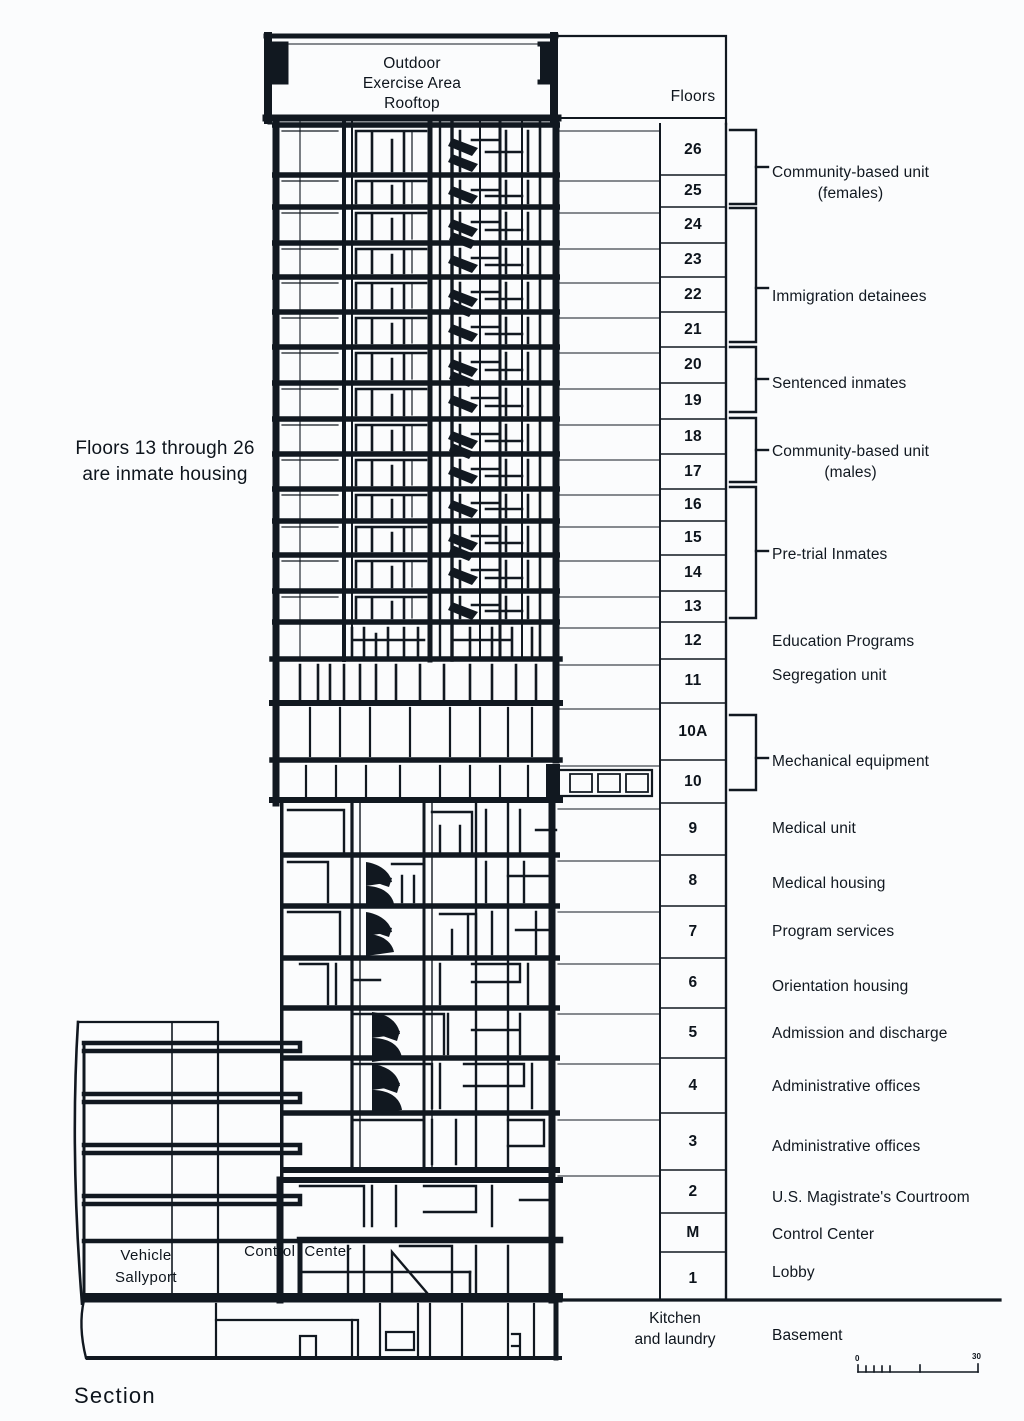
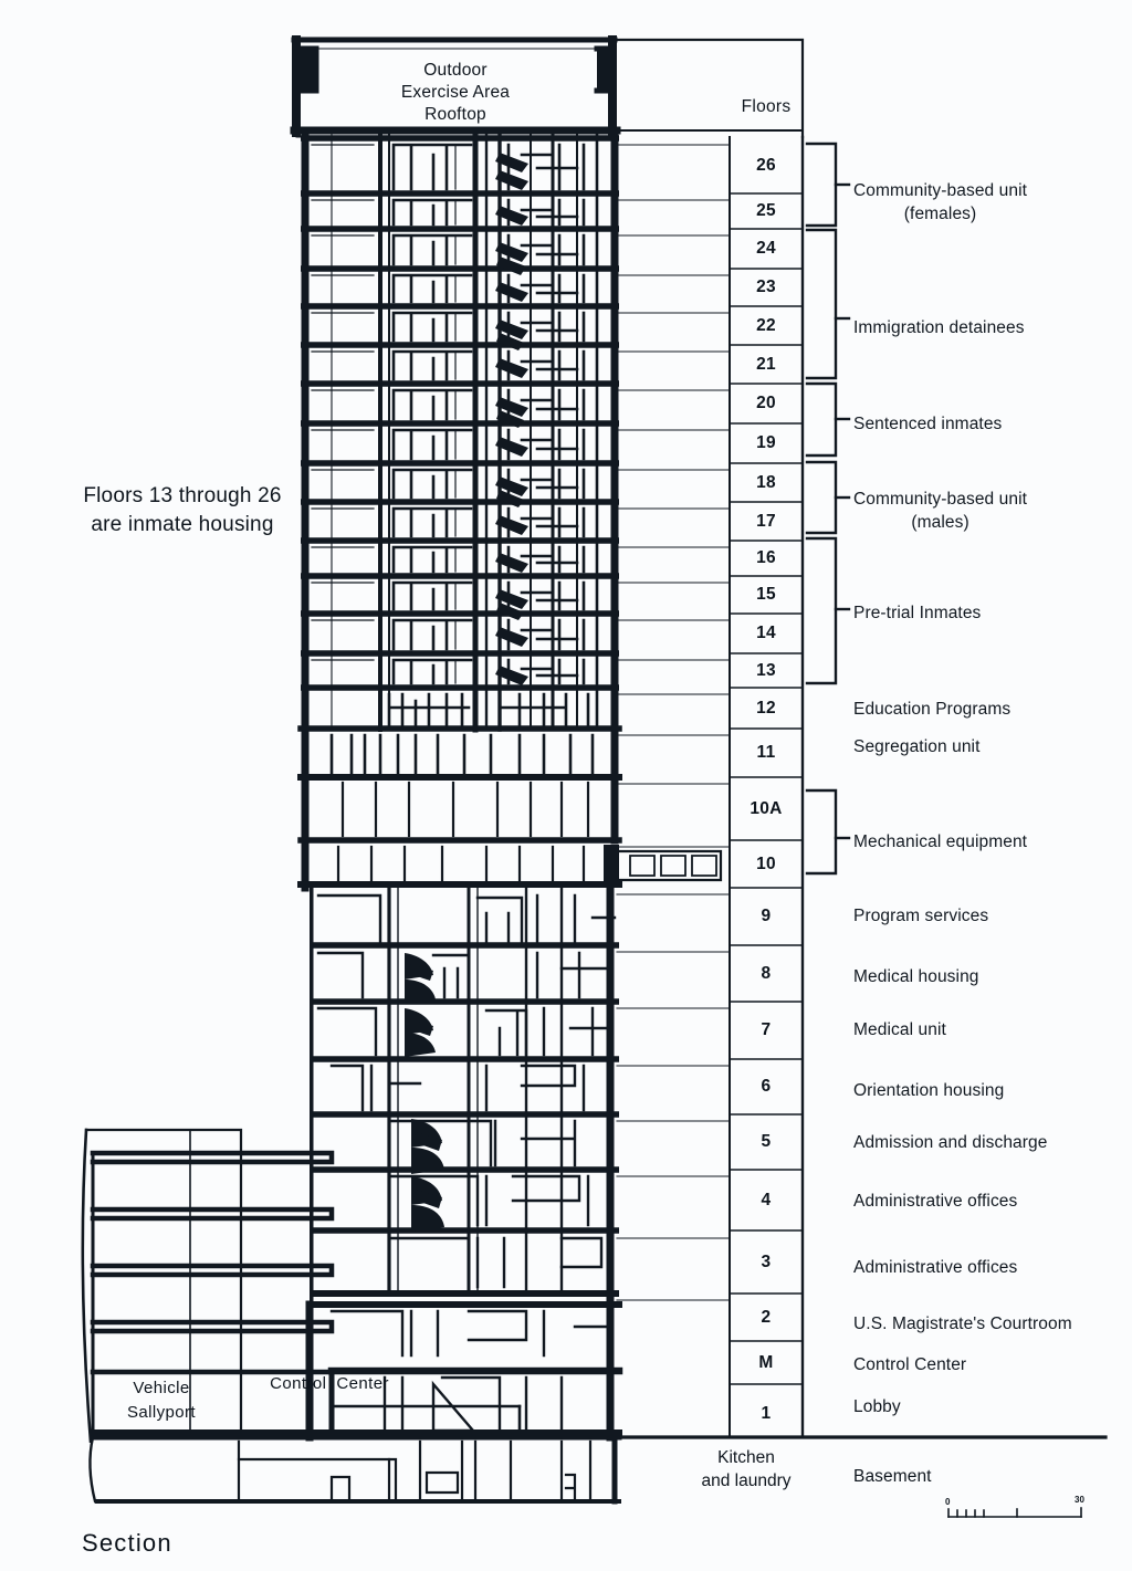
  Outdoor
  Exercise Area
  Rooftop
  Floors
  Floors 13 through 26
  are inmate housing
  Control Center
  Vehicle
  Sallyport
  Kitchen
  and laundry
  Basement
  Section
  0
  30
  26
  25
  24
  23
  22
  21
  20
  19
  18
  17
  16
  15
  14
  13
  12
  11
  10A
  10
  9
  8
  7
  6
  5
  4
  3
  2
  M
  1
  Community-based unit
  (females)
  Immigration detainees
  Sentenced inmates
  Community-based unit
  (males)
  Pre-trial Inmates
  Education Programs
  Segregation unit
  Mechanical equipment
- Medical unit
+ Program services
  Medical housing
- Program services
+ Medical unit
  Orientation housing
  Admission and discharge
  Administrative offices
  Administrative offices
  U.S. Magistrate's Courtroom
  Control Center
  Lobby
